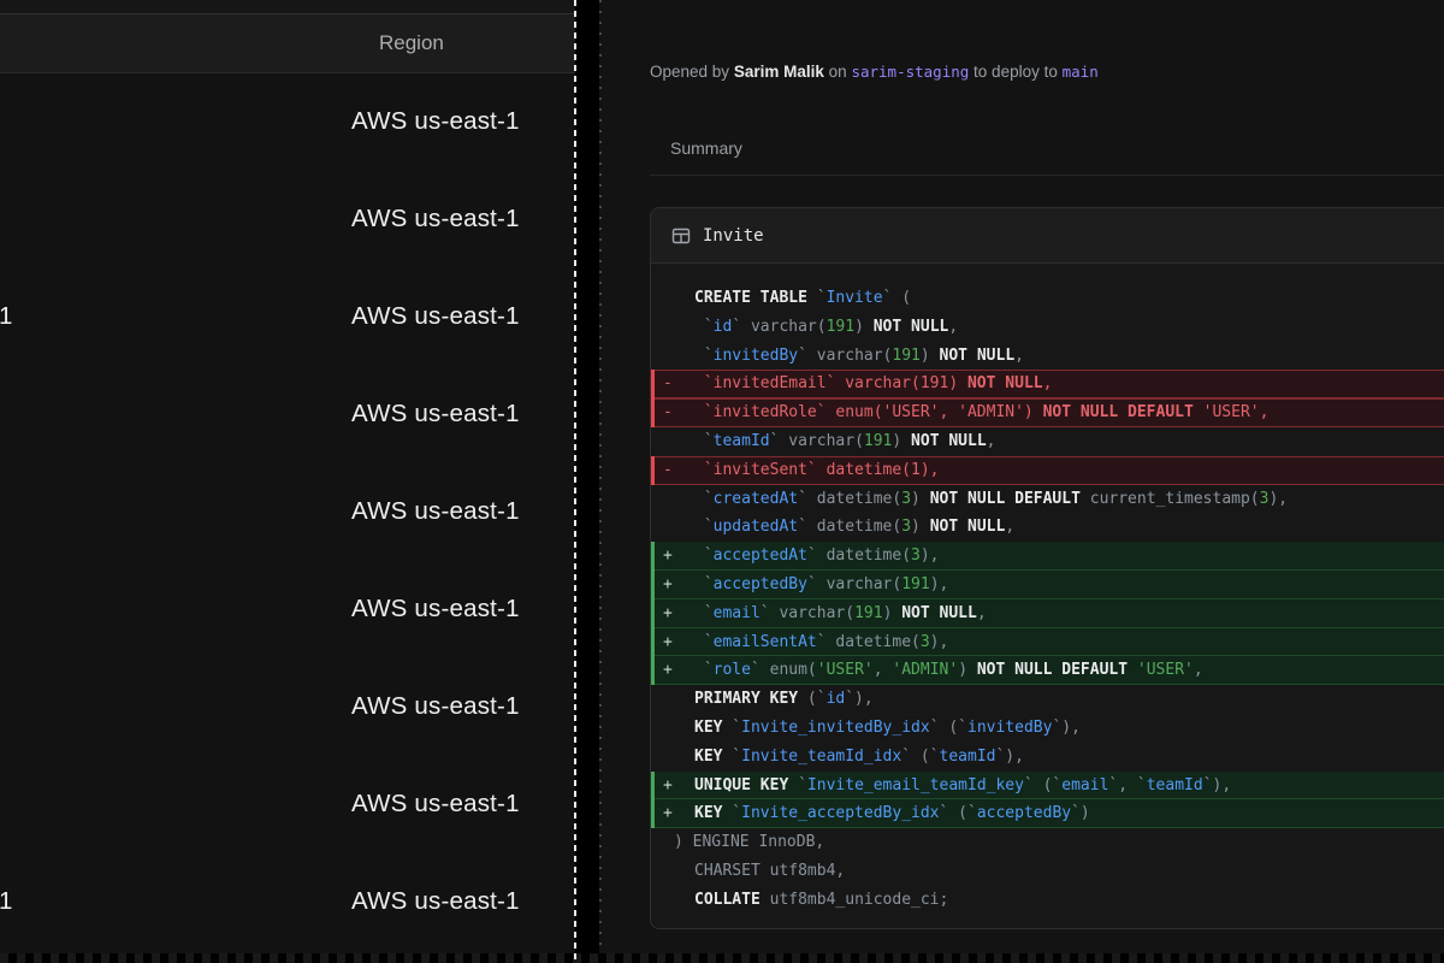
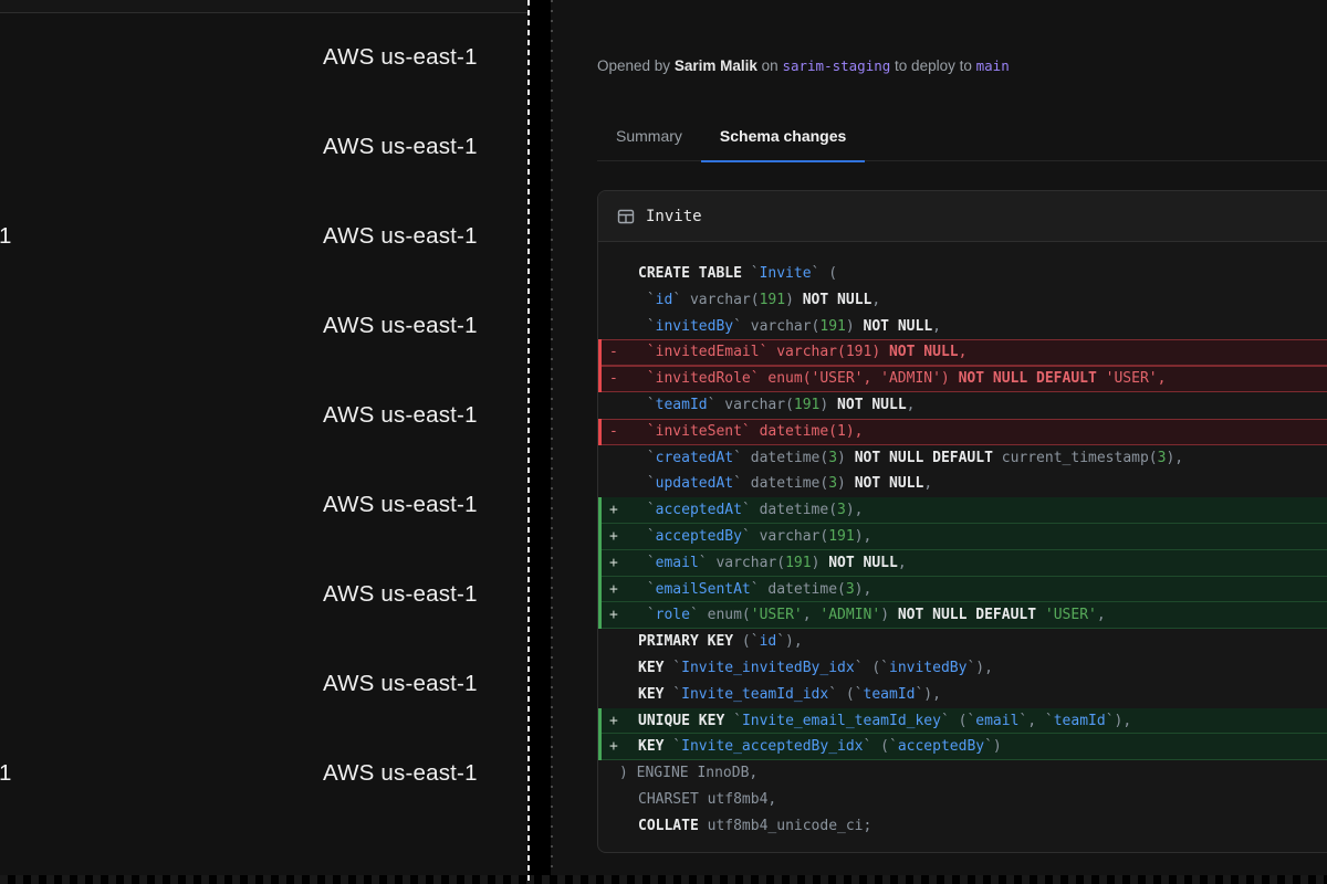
- Region
  AWS us-east-1
  AWS us-east-1
  1
  AWS us-east-1
  AWS us-east-1
  AWS us-east-1
  AWS us-east-1
  AWS us-east-1
  AWS us-east-1
  1
  AWS us-east-1
  Opened by Sarim Malik on sarim-staging to deploy to main
  Summary
+ Schema changes
  Invite
  CREATE TABLE `Invite` (
  `id` varchar(191) NOT NULL,
  `invitedBy` varchar(191) NOT NULL,
  - `invitedEmail` varchar(191) NOT NULL,
  - `invitedRole` enum('USER', 'ADMIN') NOT NULL DEFAULT 'USER',
  `teamId` varchar(191) NOT NULL,
  - `inviteSent` datetime(1),
  `createdAt` datetime(3) NOT NULL DEFAULT current_timestamp(3),
  `updatedAt` datetime(3) NOT NULL,
  + `acceptedAt` datetime(3),
  + `acceptedBy` varchar(191),
  + `email` varchar(191) NOT NULL,
  + `emailSentAt` datetime(3),
  + `role` enum('USER', 'ADMIN') NOT NULL DEFAULT 'USER',
  PRIMARY KEY (`id`),
  KEY `Invite_invitedBy_idx` (`invitedBy`),
  KEY `Invite_teamId_idx` (`teamId`),
  + UNIQUE KEY `Invite_email_teamId_key` (`email`, `teamId`),
  + KEY `Invite_acceptedBy_idx` (`acceptedBy`)
  ) ENGINE InnoDB,
  CHARSET utf8mb4,
  COLLATE utf8mb4_unicode_ci;
